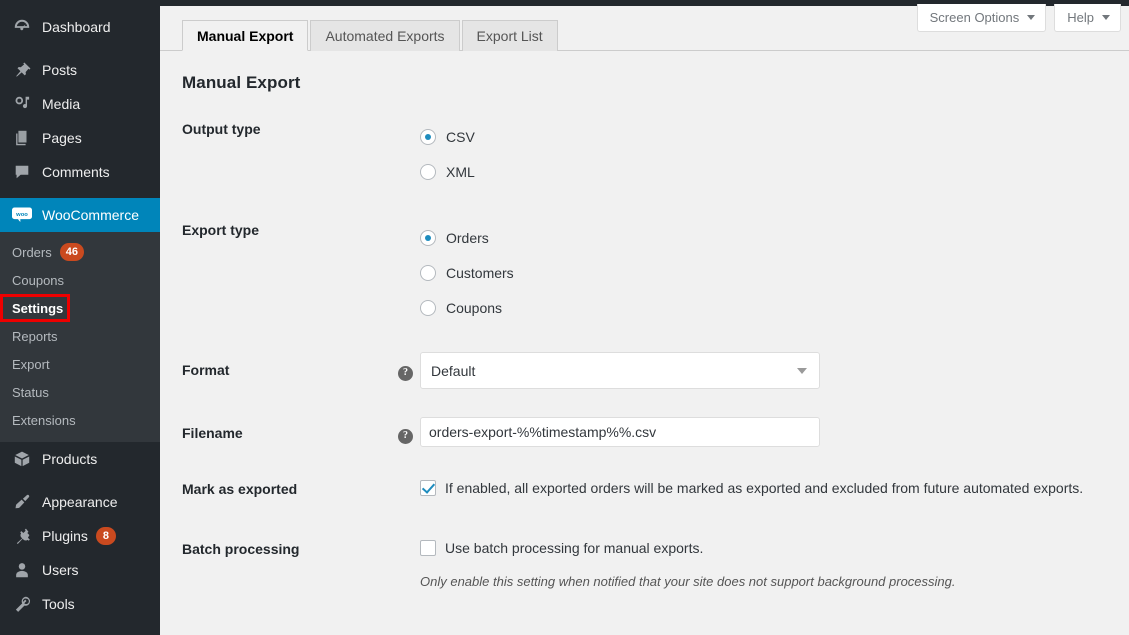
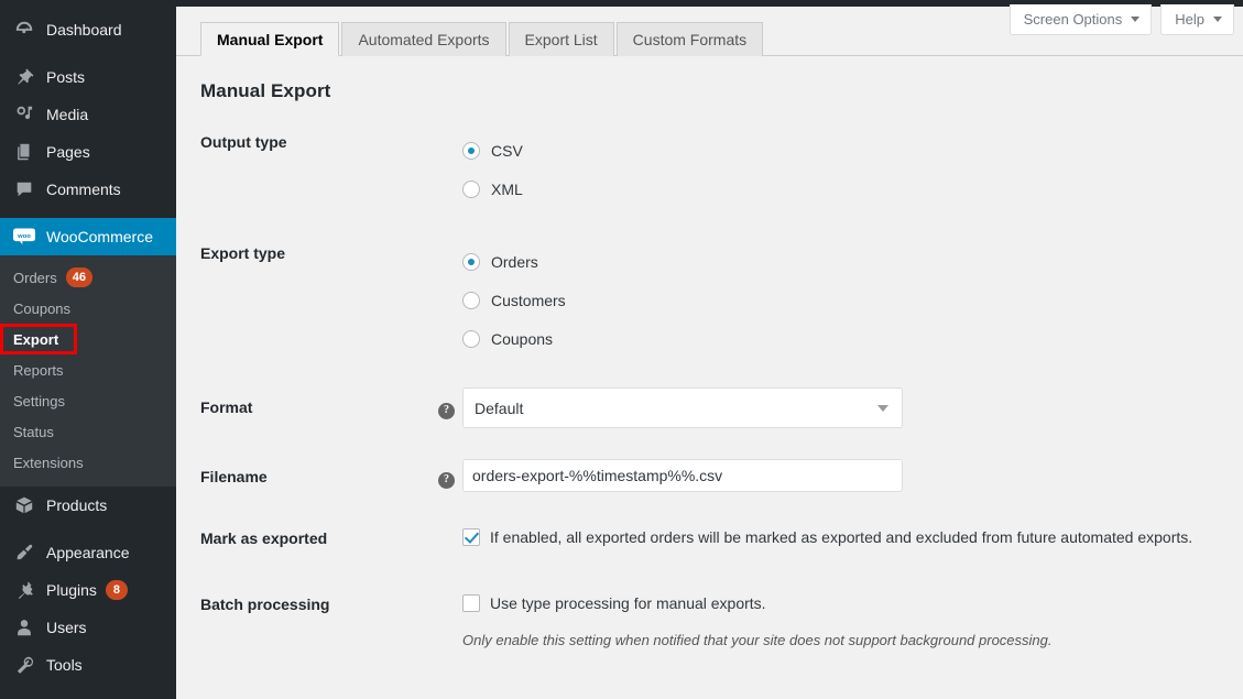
  Dashboard
  Posts
  Media
  Pages
  Comments
  WooCommerce
  Orders
  46
  Coupons
- Settings
+ Export
  Reports
- Export
+ Settings
  Status
  Extensions
  Products
  Appearance
  Plugins
  8
  Users
  Tools
  Screen Options
  Help
  Manual Export
  Automated Exports
  Export List
+ Custom Formats
  Manual Export
  Output type
  CSV
  XML
  Export type
  Orders
  Customers
  Coupons
  Format
  ?
  Default
  Filename
  ?
  orders-export-%%timestamp%%.csv
  Mark as exported
  If enabled, all exported orders will be marked as exported and excluded from future automated exports.
  Batch processing
- Use batch processing for manual exports.
+ Use type processing for manual exports.
  Only enable this setting when notified that your site does not support background processing.
